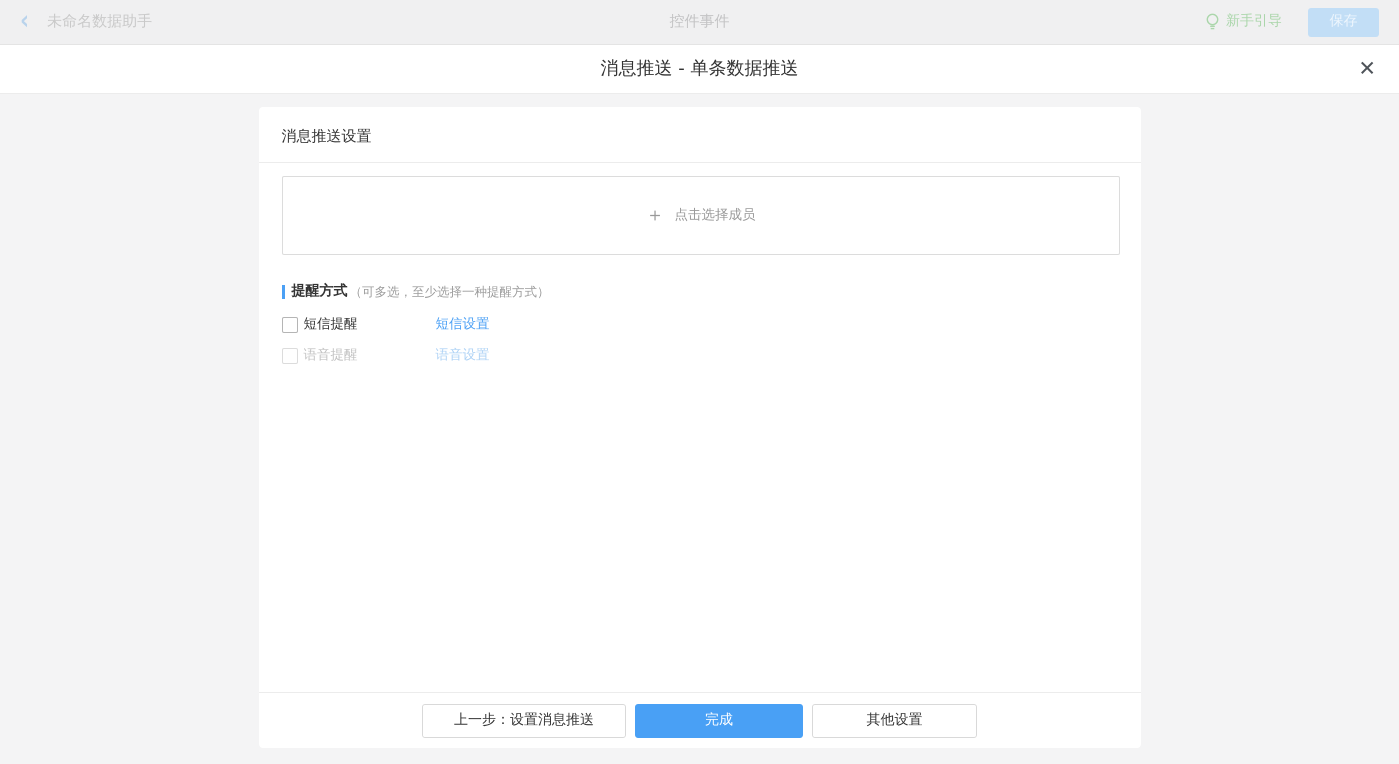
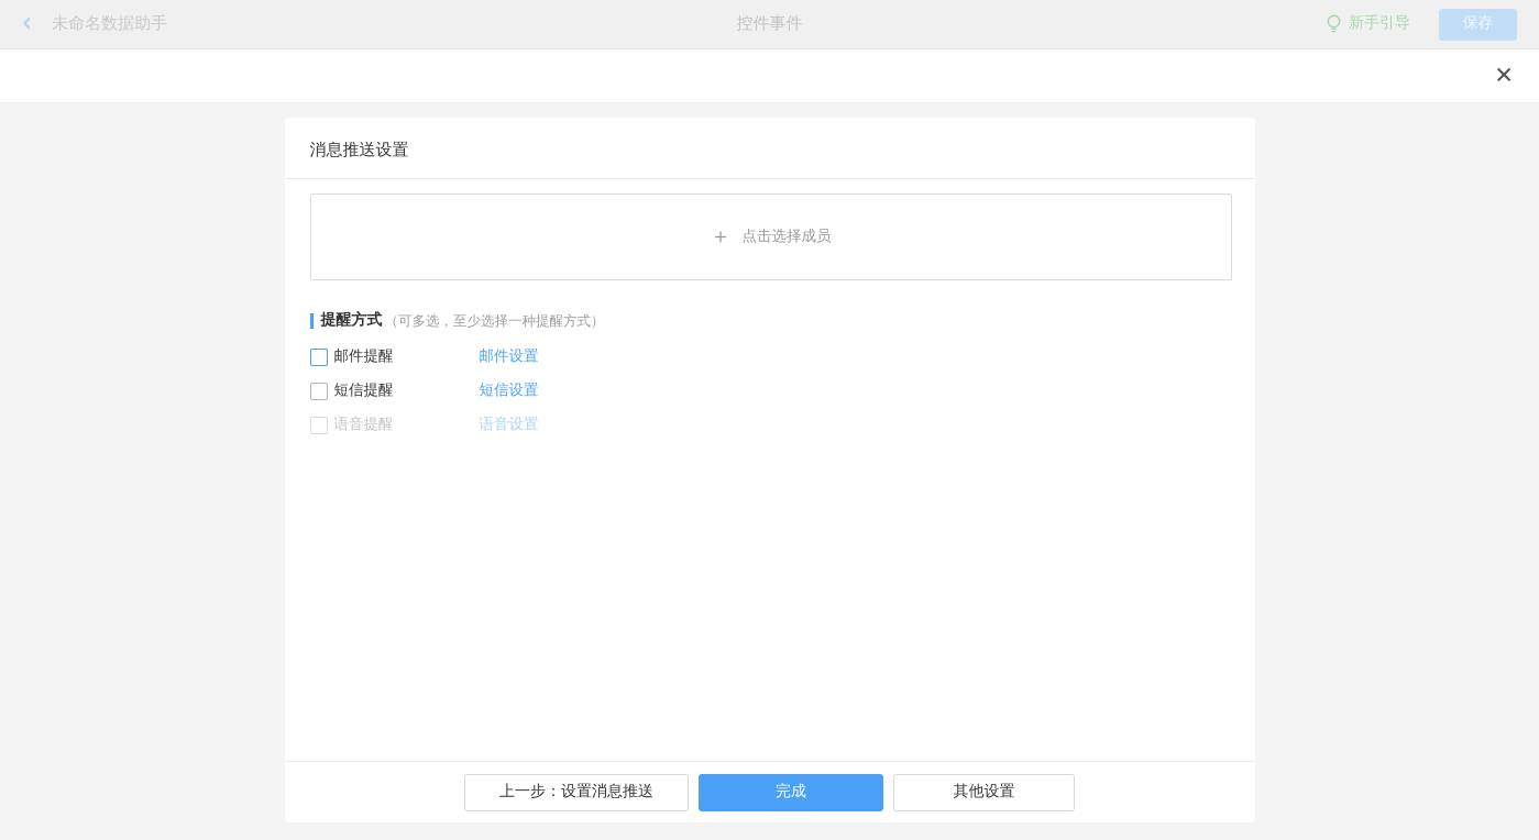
  ‹
  未命名数据助手
  控件事件
  新手引导
  保存
- 消息推送 - 单条数据推送
  ✕
  消息推送设置
  ＋
  点击选择成员
  提醒方式
  （可多选，至少选择一种提醒方式）
+ 邮件提醒
+ 邮件设置
  短信提醒
  短信设置
  语音提醒
  语音设置
  上一步：设置消息推送
  完成
  其他设置
